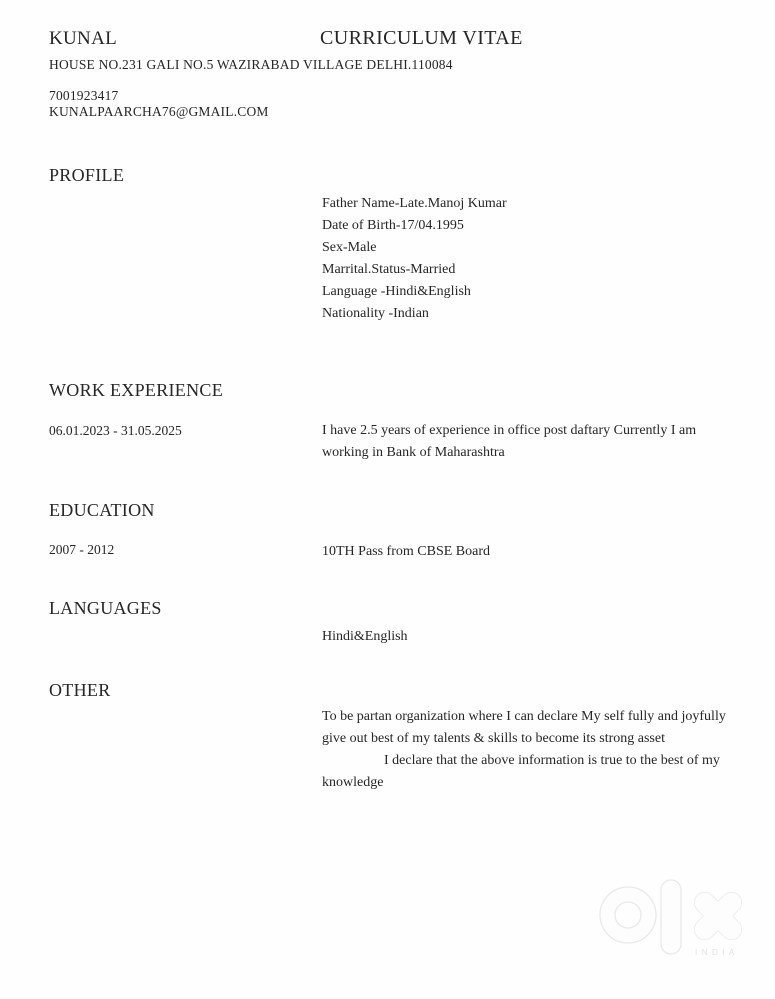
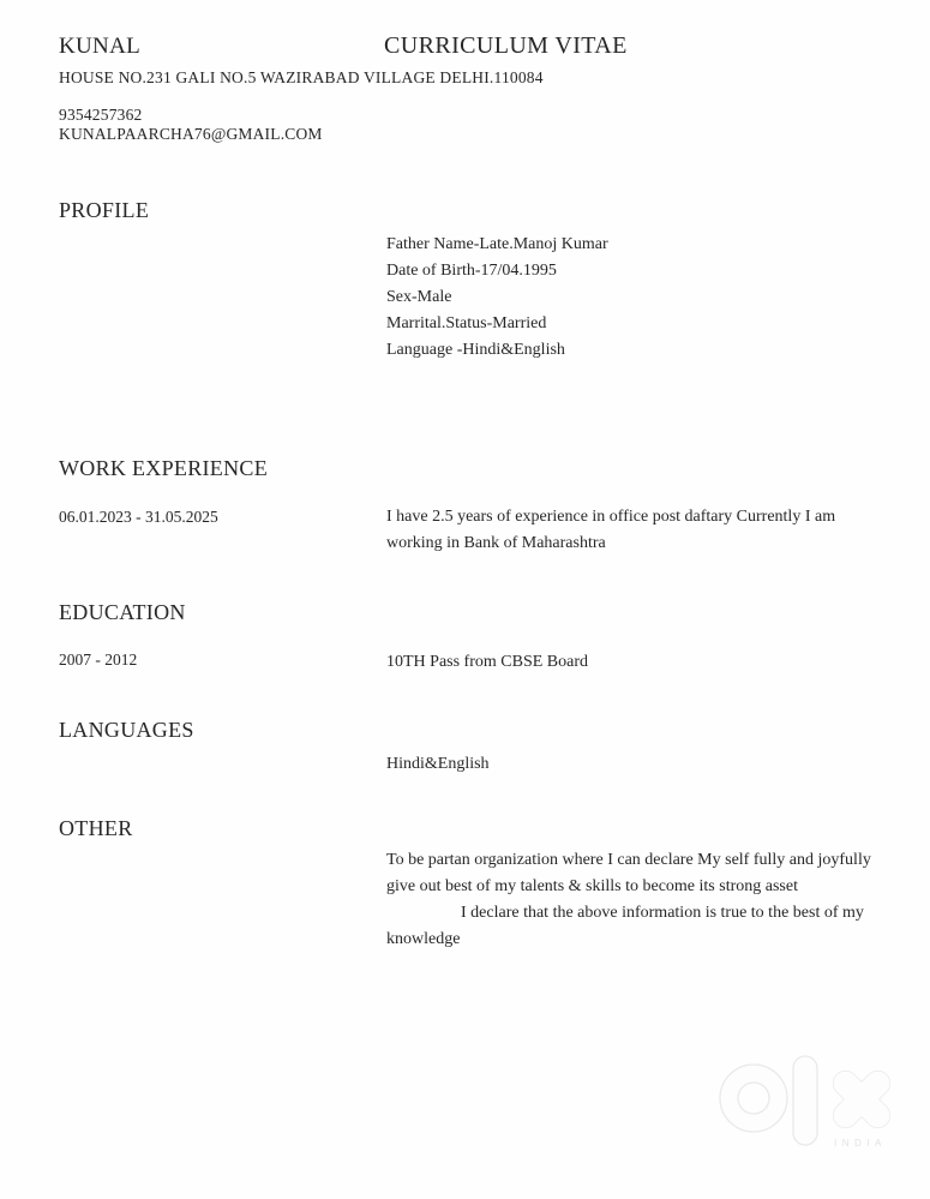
  KUNAL
  CURRICULUM VITAE
  HOUSE NO.231 GALI NO.5 WAZIRABAD VILLAGE DELHI.110084
- 7001923417
+ 9354257362
  KUNALPAARCHA76@GMAIL.COM
  PROFILE
  Father Name-Late.Manoj Kumar
  Date of Birth-17/04.1995
  Sex-Male
  Marrital.Status-Married
  Language -Hindi&English
- Nationality -Indian
  WORK EXPERIENCE
  06.01.2023 - 31.05.2025
  I have 2.5 years of experience in office post daftary Currently I am working in Bank of Maharashtra
  EDUCATION
  2007 - 2012
  10TH Pass from CBSE Board
  LANGUAGES
  Hindi&English
  OTHER
  To be partan organization where I can declare My self fully and joyfully give out best of my talents & skills to become its strong asset
  I declare that the above information is true to the best of my knowledge
  INDIA
